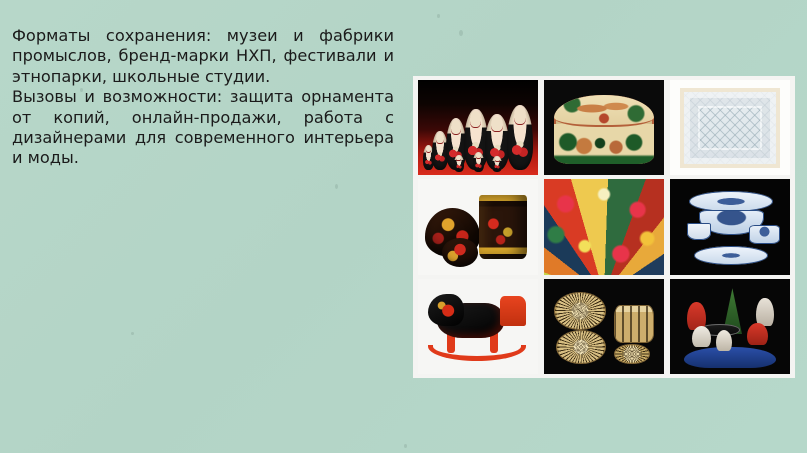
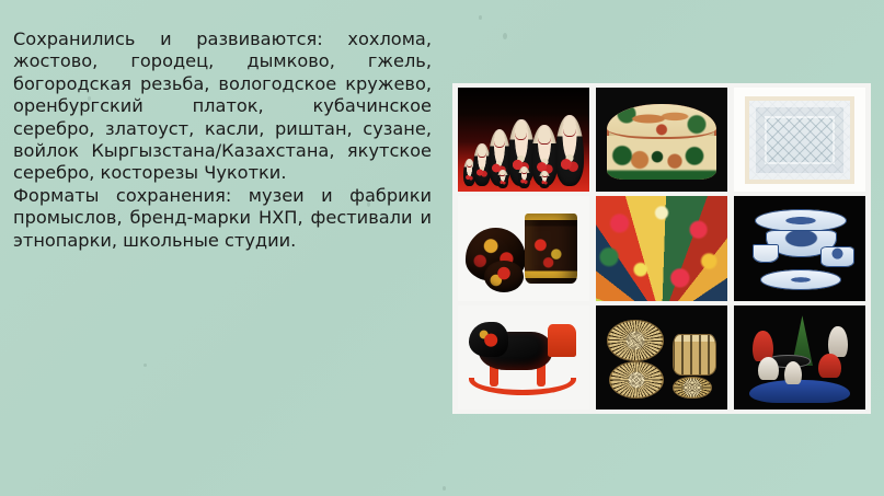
+ Сохранились и развиваются: хохлома, жостово, городец, дымково, гжель, богородская резьба, вологодское кружево, оренбургский платок, кубачинское серебро, златоуст, касли, риштан, сузане, войлок Кыргызстана/Казахстана, якутское серебро, косторезы Чукотки.
  Форматы сохранения: музеи и фабрики промыслов, бренд-марки НХП, фестивали и этнопарки, школьные студии.
- Вызовы и возможности: защита орнамента от копий, онлайн-продажи, работа с дизайнерами для современного интерьера и моды.
